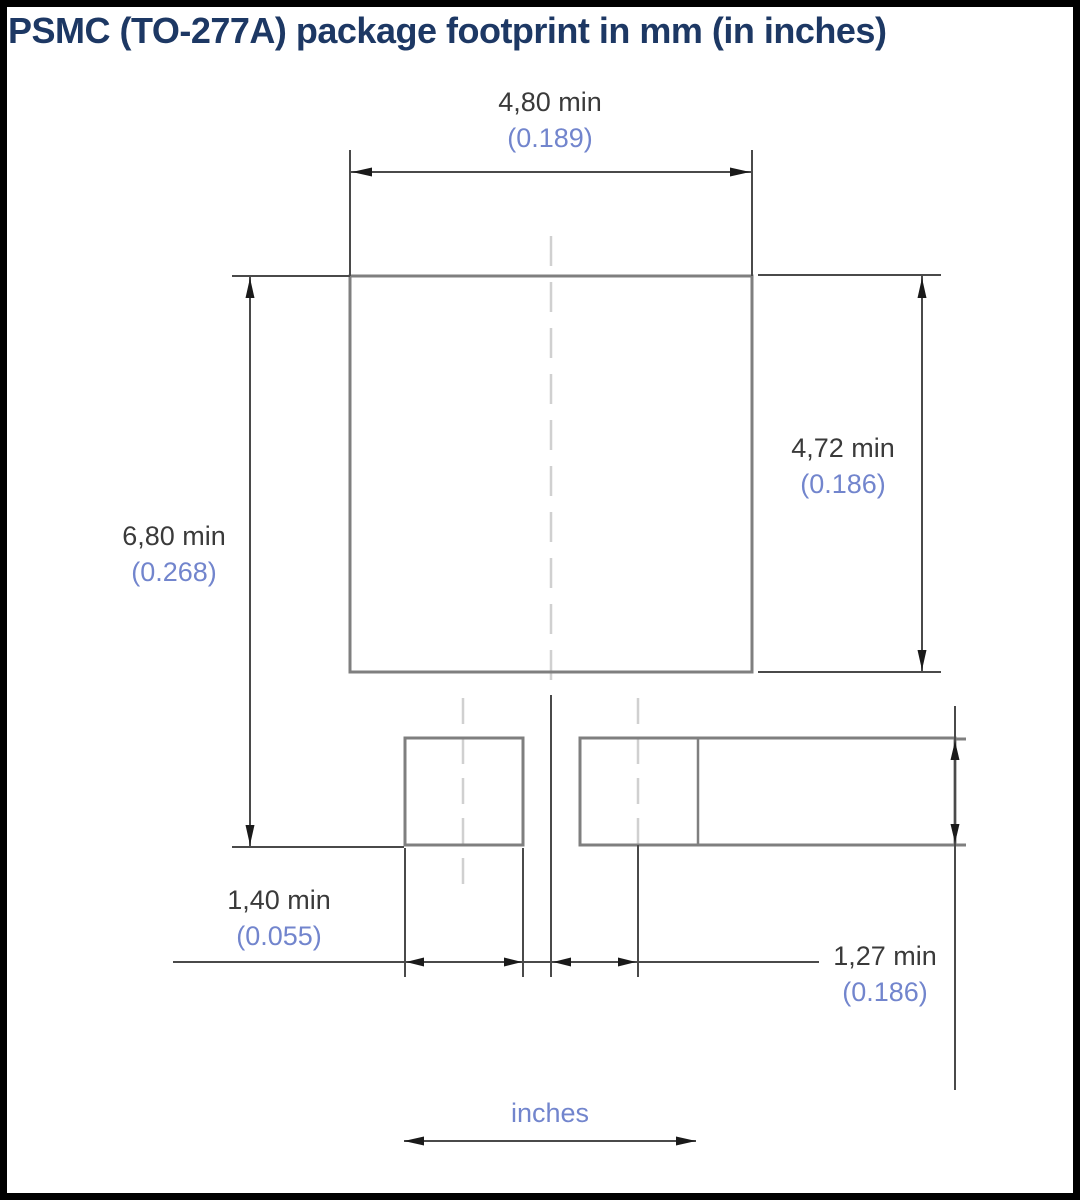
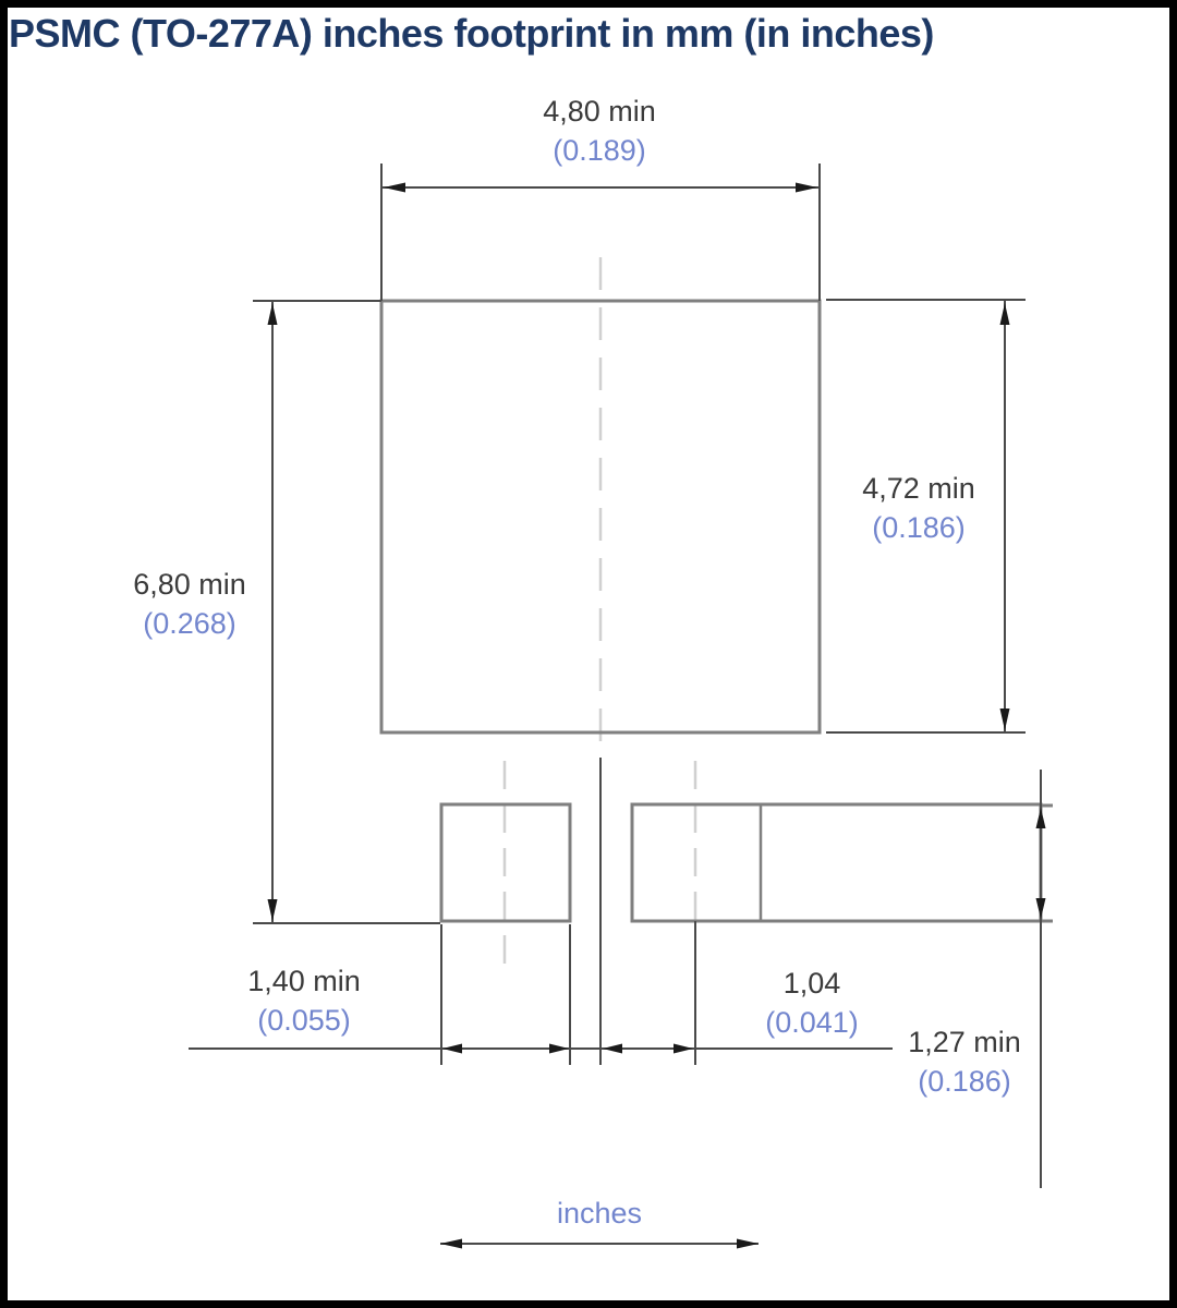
- PSMC (TO-277A) package footprint in mm (in inches)
+ PSMC (TO-277A) inches footprint in mm (in inches)
  4,80 min
  (0.189)
  4,72 min
  (0.186)
  6,80 min
  (0.268)
  1,40 min
  (0.055)
+ 1,04
+ (0.041)
  1,27 min
  (0.186)
  inches
